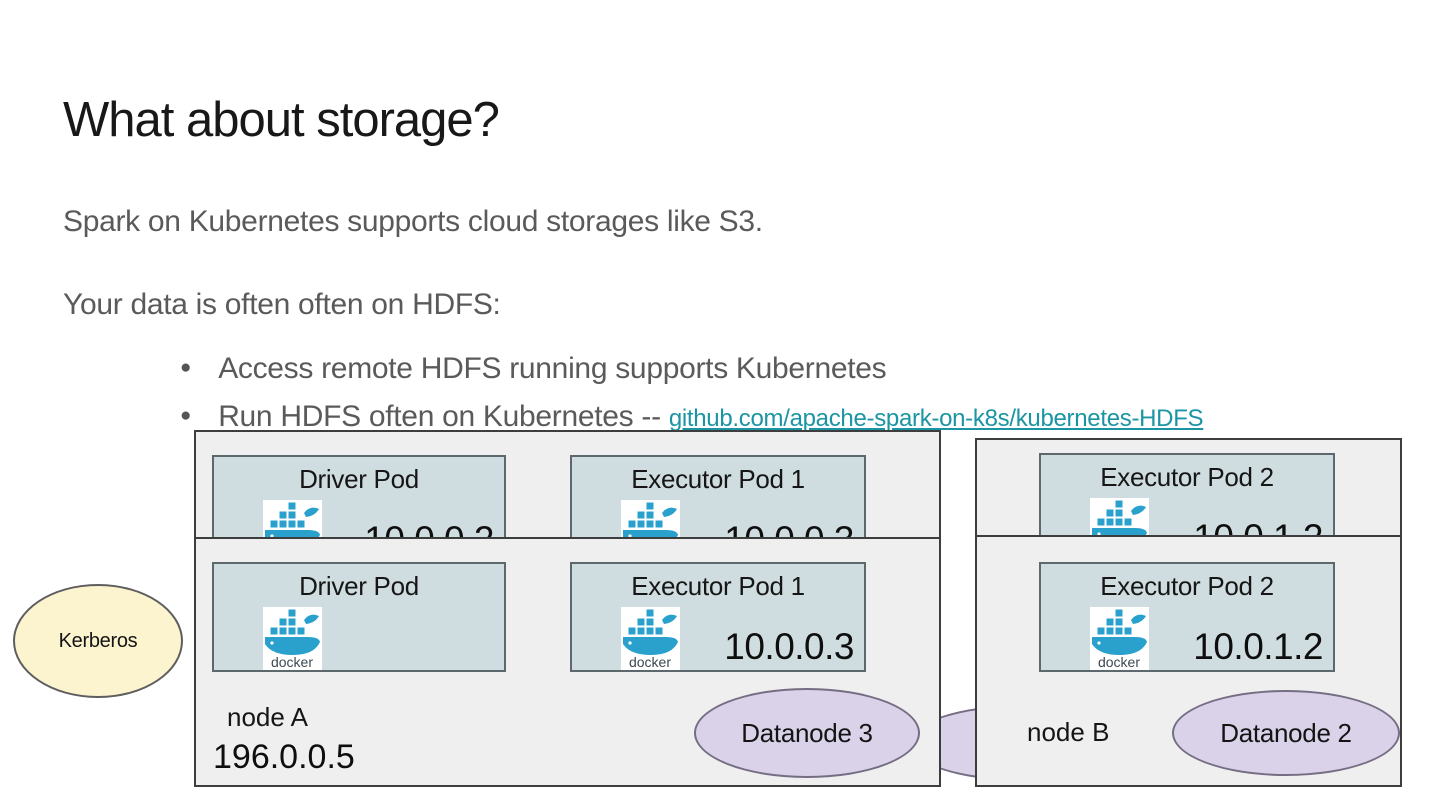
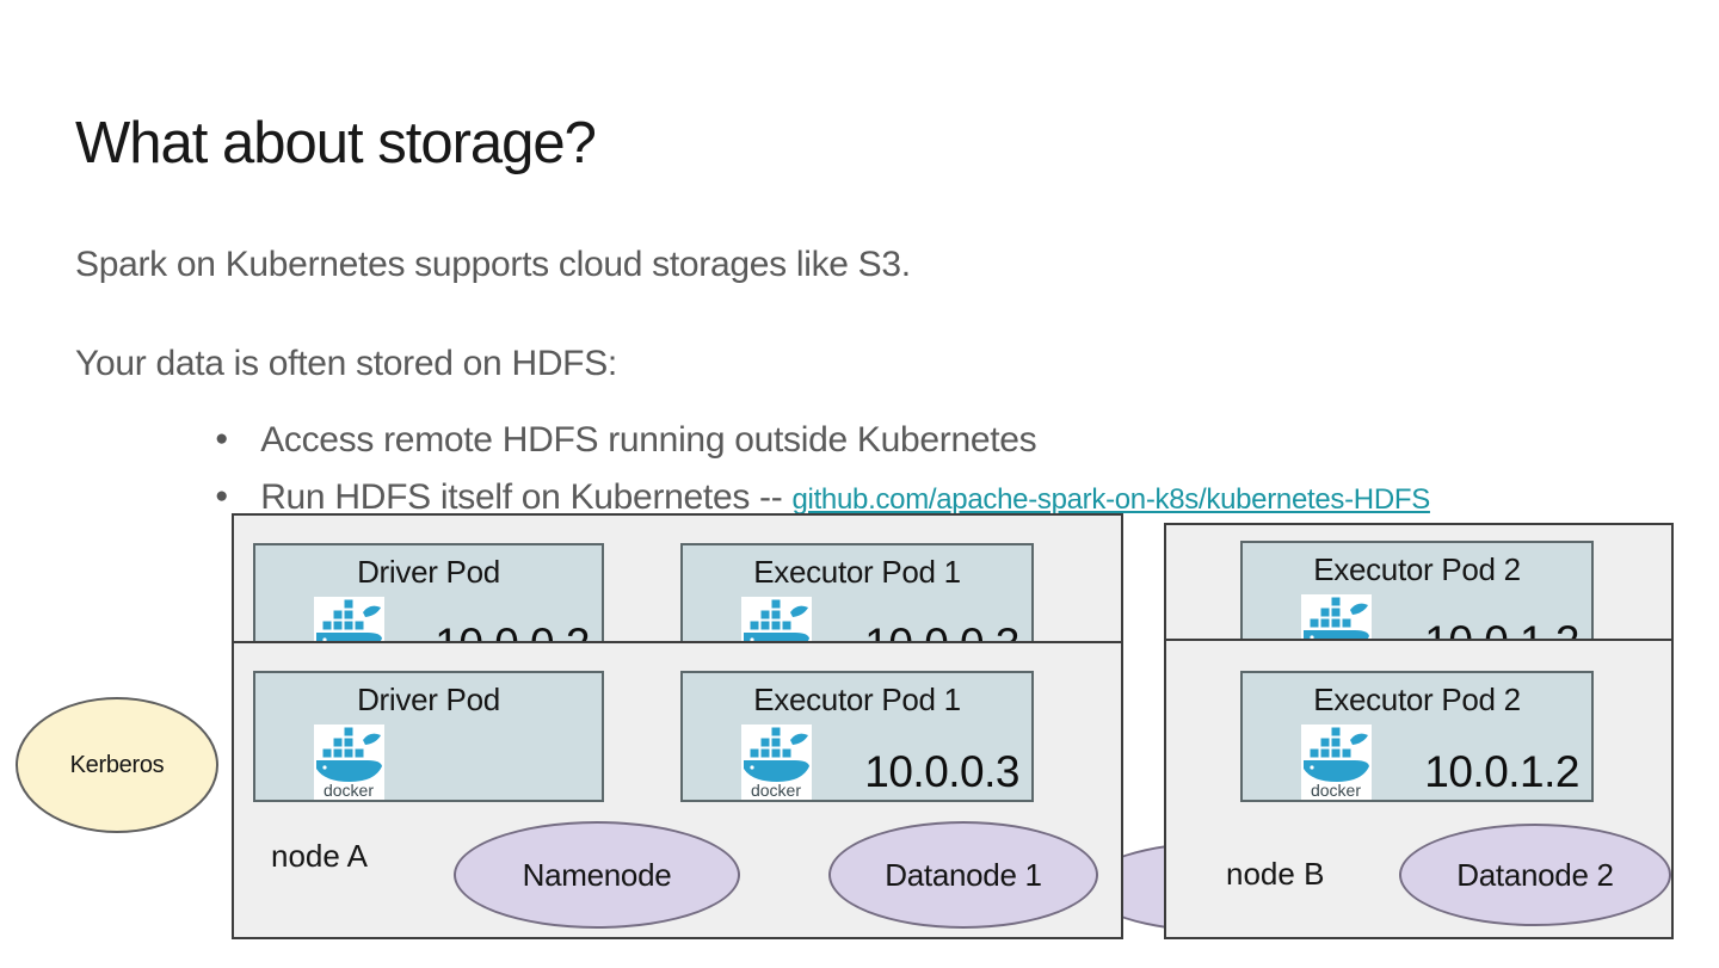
  What about storage?
  Spark on Kubernetes supports cloud storages like S3.
- Your data is often often on HDFS:
+ Your data is often stored on HDFS:
- ● Access remote HDFS running supports Kubernetes
+ ● Access remote HDFS running outside Kubernetes
- ● Run HDFS often on Kubernetes -- github.com/apache-spark-on-k8s/kubernetes-HDFS
+ ● Run HDFS itself on Kubernetes -- github.com/apache-spark-on-k8s/kubernetes-HDFS
  Driver Pod
  Executor Pod 1
  Executor Pod 2
  Driver Pod
  docker
  Executor Pod 1
  docker
  10.0.0.3
  Executor Pod 2
  docker
  10.0.1.2
  node A
- 196.0.0.5
  node B
+ Namenode
- Datanode 3
+ Datanode 1
  Datanode 2
  Kerberos
